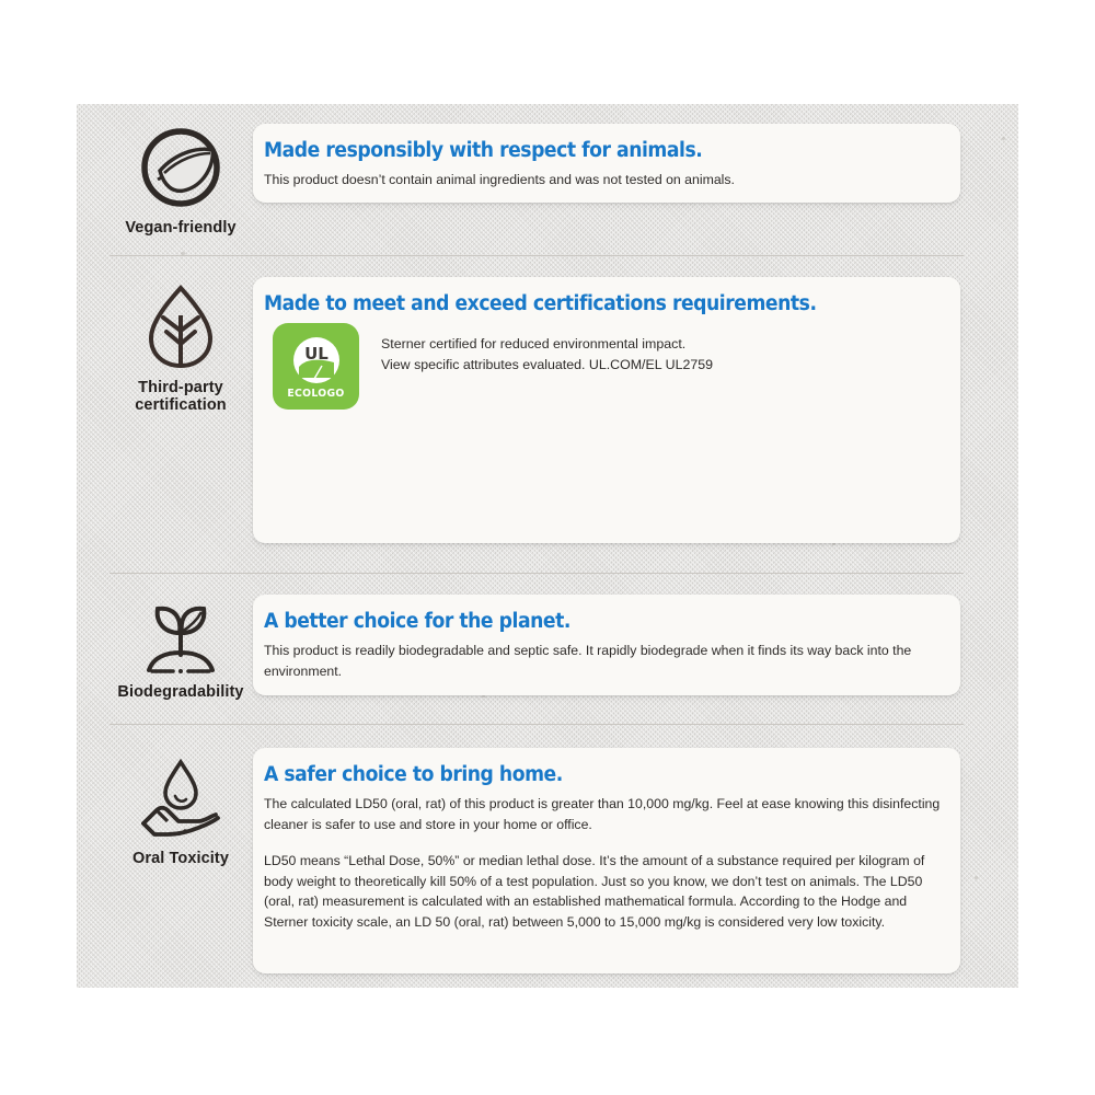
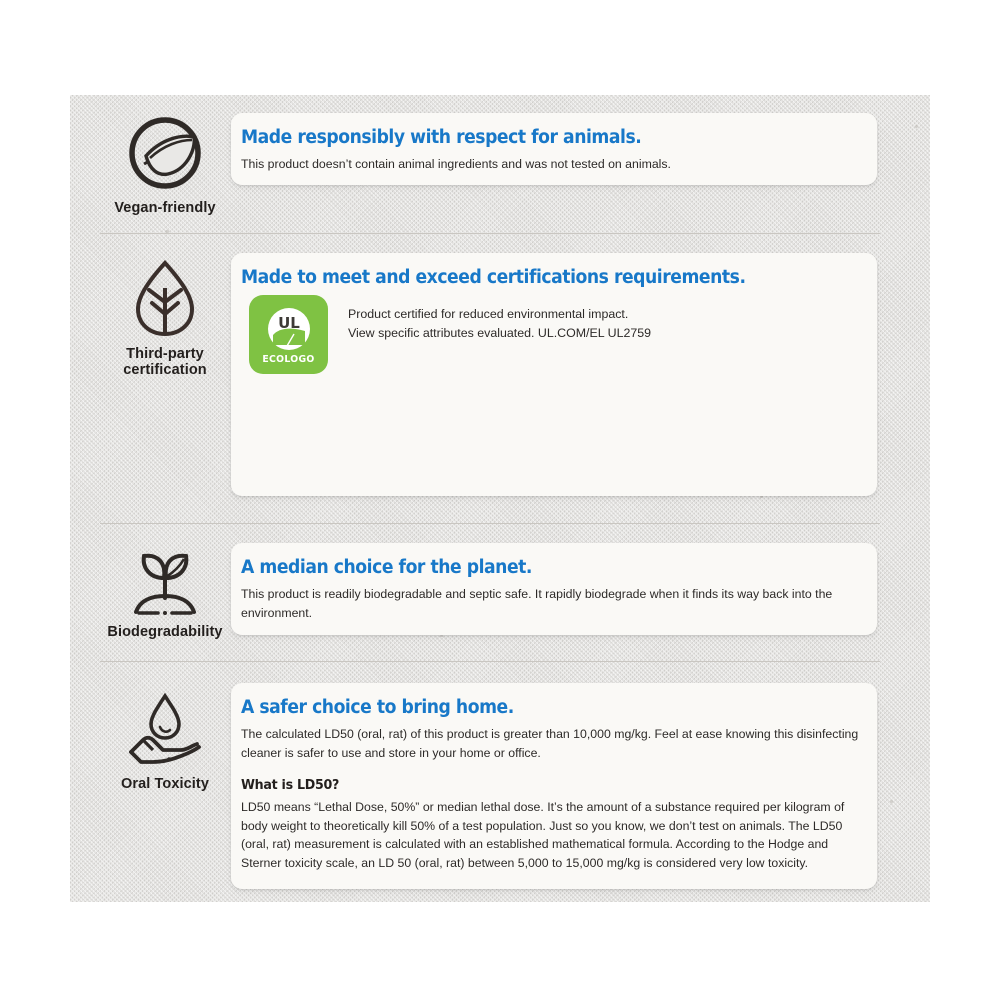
  Vegan-friendly
  Made responsibly with respect for animals.
  This product doesn’t contain animal ingredients and was not tested on animals.
  Third-party
  certification
  Made to meet and exceed certifications requirements.
  UL
  ECOLOGO
- Sterner certified for reduced environmental impact.
+ Product certified for reduced environmental impact.
  View specific attributes evaluated. UL.COM/EL UL2759
  Biodegradability
- A better choice for the planet.
+ A median choice for the planet.
  This product is readily biodegradable and septic safe. It rapidly biodegrade when it finds its way back into the environment.
  Oral Toxicity
  A safer choice to bring home.
  The calculated LD50 (oral, rat) of this product is greater than 10,000 mg/kg. Feel at ease knowing this disinfecting cleaner is safer to use and store in your home or office.
+ What is LD50?
  LD50 means “Lethal Dose, 50%” or median lethal dose. It’s the amount of a substance required per kilogram of body weight to theoretically kill 50% of a test population. Just so you know, we don’t test on animals. The LD50 (oral, rat) measurement is calculated with an established mathematical formula. According to the Hodge and Sterner toxicity scale, an LD 50 (oral, rat) between 5,000 to 15,000 mg/kg is considered very low toxicity.
